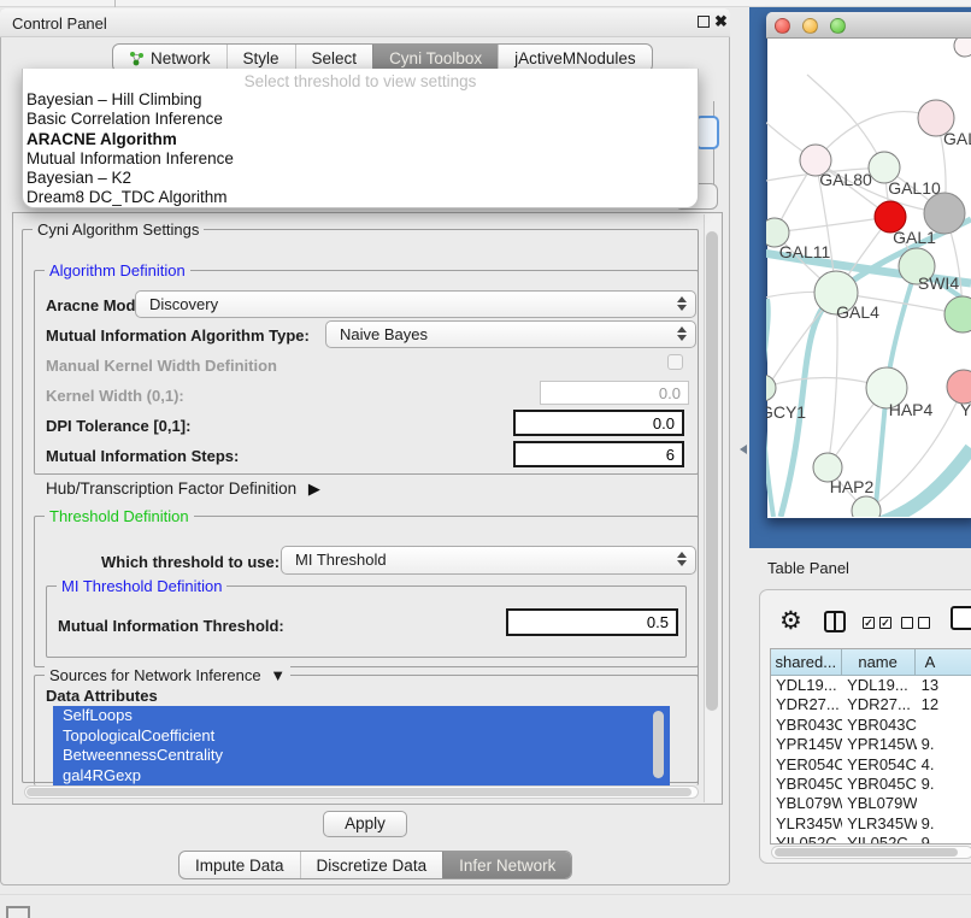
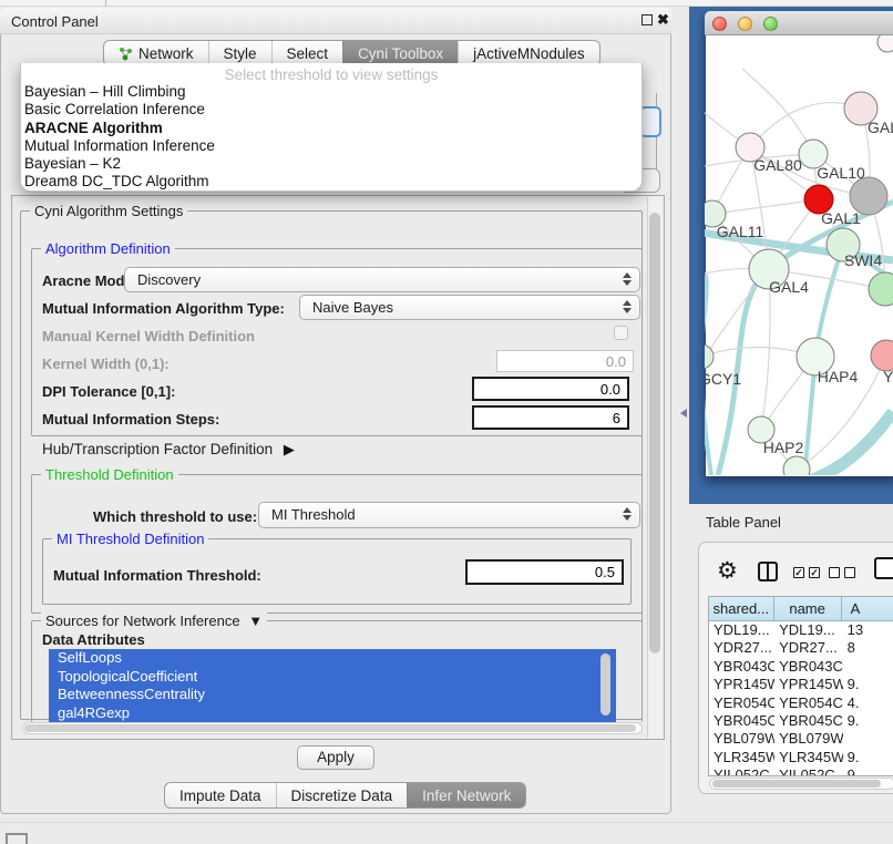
  Control Panel
  ✖
  Network
  Style
  Select
  Cyni Toolbox
  jActiveMNodules
  Cyni Algorithm Settings
  Algorithm Definition
  Aracne Mod
  Discovery
  Mutual Information Algorithm Type:
  Naive Bayes
  Manual Kernel Width Definition
  Kernel Width (0,1):
  0.0
  DPI Tolerance [0,1]:
  0.0
  Mutual Information Steps:
  6
  Hub/Transcription Factor Definition ▶
  Threshold Definition
  Which threshold to use:
  MI Threshold
  MI Threshold Definition
  Mutual Information Threshold:
  0.5
  Sources for Network Inference ▼
  Data Attributes
  SelfLoops
  TopologicalCoefficient
  BetweennessCentrality
  gal4RGexp
  Select threshold to view settings
  Bayesian – Hill Climbing
  Basic Correlation Inference
  ARACNE Algorithm
  Mutual Information Inference
  Bayesian – K2
  Dream8 DC_TDC Algorithm
  Apply
  Impute Data
  Discretize Data
  Infer Network
  GAL80
  GAL10
  GAL1
  GAL11
  SWI4
  GAL4
  GCY1
  HAP4
  Y
  HAP2
  Table Panel
  ⚙
  ✓
  ✓
  shared...
  name
  A
  YDL19...
  YDL19...
  13
  YDR27...
  YDR27...
- 12
+ 8
  YBR043C
  YBR043C
  YPR145W
  YPR145W
  9.
  YER054C
  YER054C
  4.
  YBR045C
  YBR045C
  9.
  YBL079W
  YBL079W
  YLR345W
  YLR345W
  9.
  YIL052C
  YIL052C
  9.
